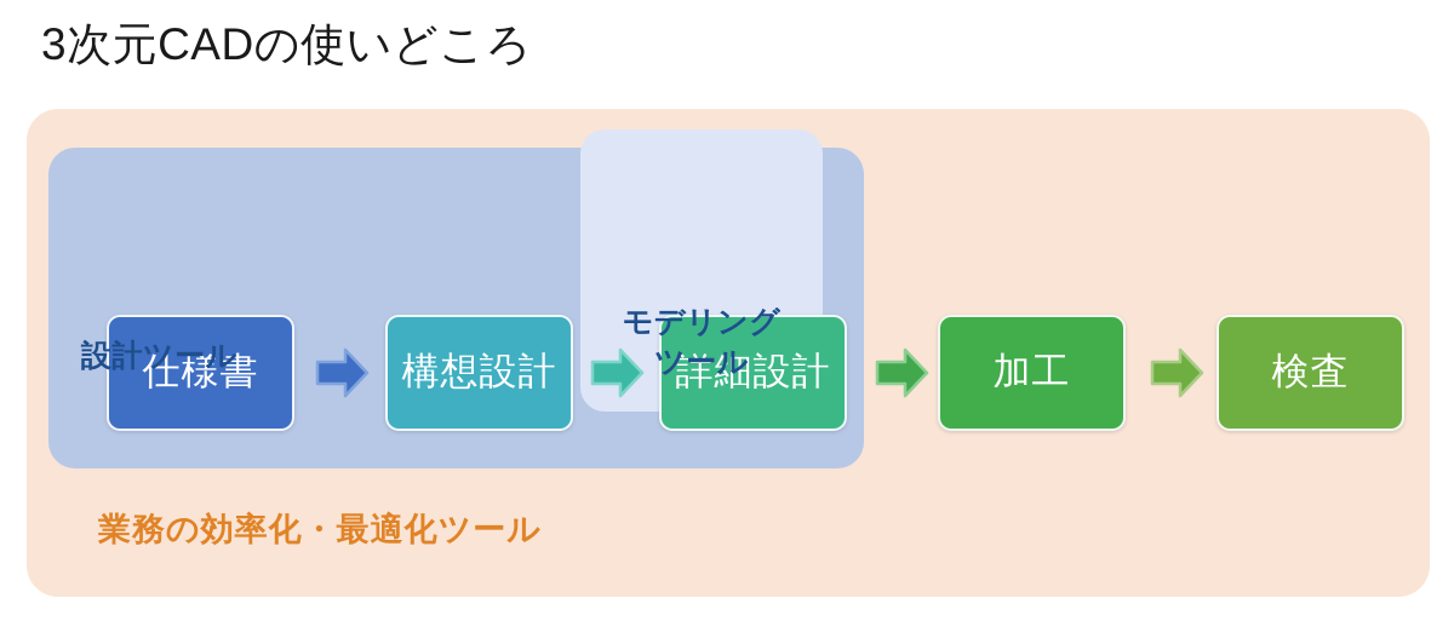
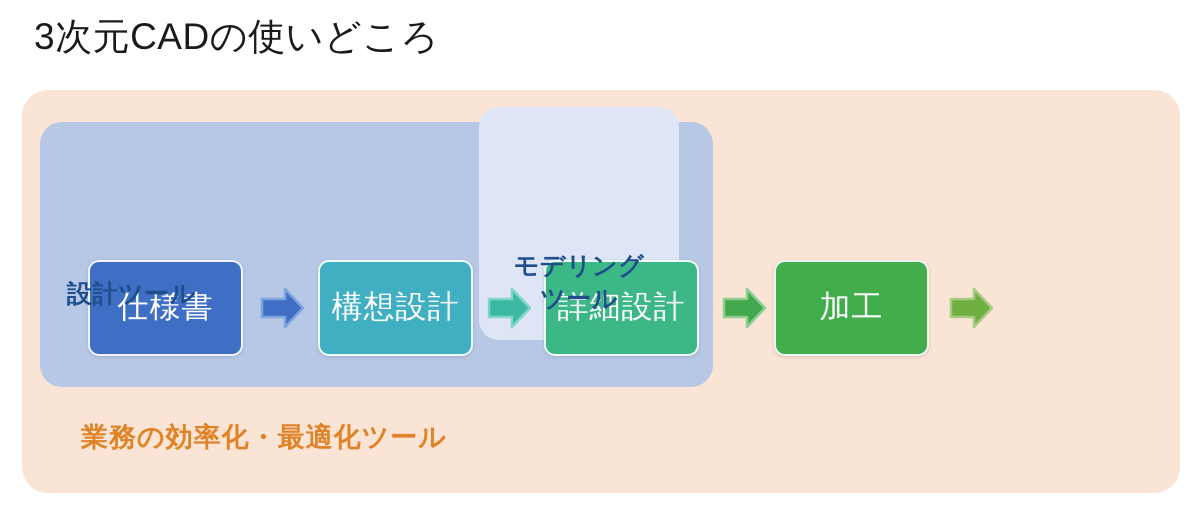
  3次元CADの使いどころ
  仕様書
  構想設計
  詳細設計
  加工
- 検査
  設計ツール
  モデリング
  ツール
  業務の効率化・最適化ツール
